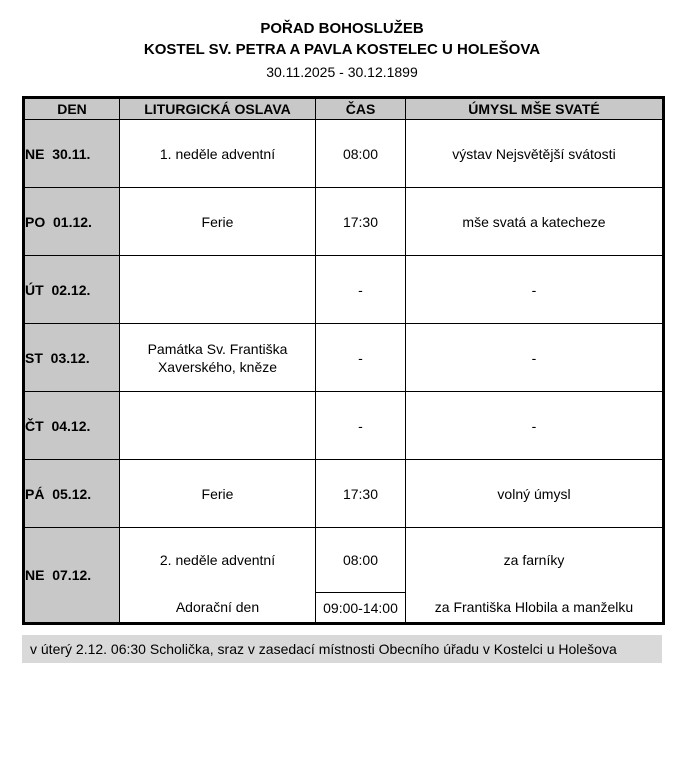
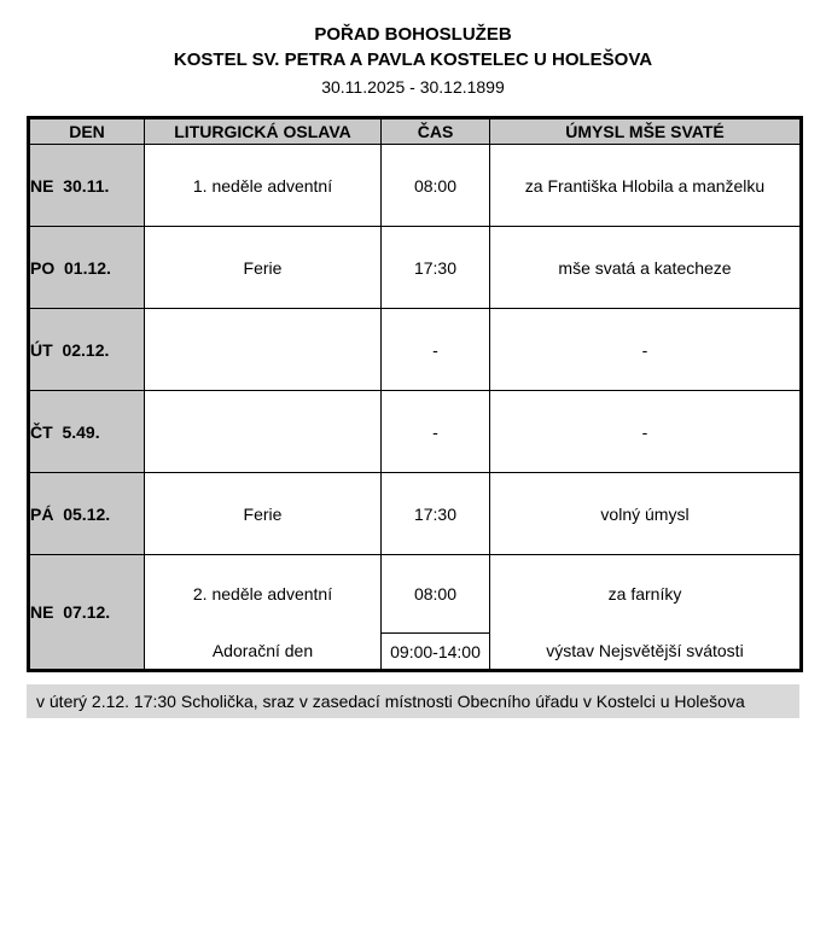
  POŘAD BOHOSLUŽEB
  KOSTEL SV. PETRA A PAVLA KOSTELEC U HOLEŠOVA
  30.11.2025 - 30.12.1899
  DEN	LITURGICKÁ OSLAVA	ČAS	ÚMYSL MŠE SVATÉ
- NE 30.11.	1. neděle adventní	08:00	výstav Nejsvětější svátosti
+ NE 30.11.	1. neděle adventní	08:00	za Františka Hlobila a manželku
  PO 01.12.	Ferie	17:30	mše svatá a katecheze
  ÚT 02.12.		-	-
- ST 03.12.	Památka Sv. Františka Xaverského, kněze	-	-
- ČT 04.12.		-	-
+ ČT 5.49.		-	-
  PÁ 05.12.	Ferie	17:30	volný úmysl
- NE 07.12.	2. neděle adventníAdorační den	08:0009:00-14:00	za farníkyza Františka Hlobila a manželku
+ NE 07.12.	2. neděle adventníAdorační den	08:0009:00-14:00	za farníkyvýstav Nejsvětější svátosti
- v úterý 2.12. 06:30 Scholička, sraz v zasedací místnosti Obecního úřadu v Kostelci u Holešova
+ v úterý 2.12. 17:30 Scholička, sraz v zasedací místnosti Obecního úřadu v Kostelci u Holešova
